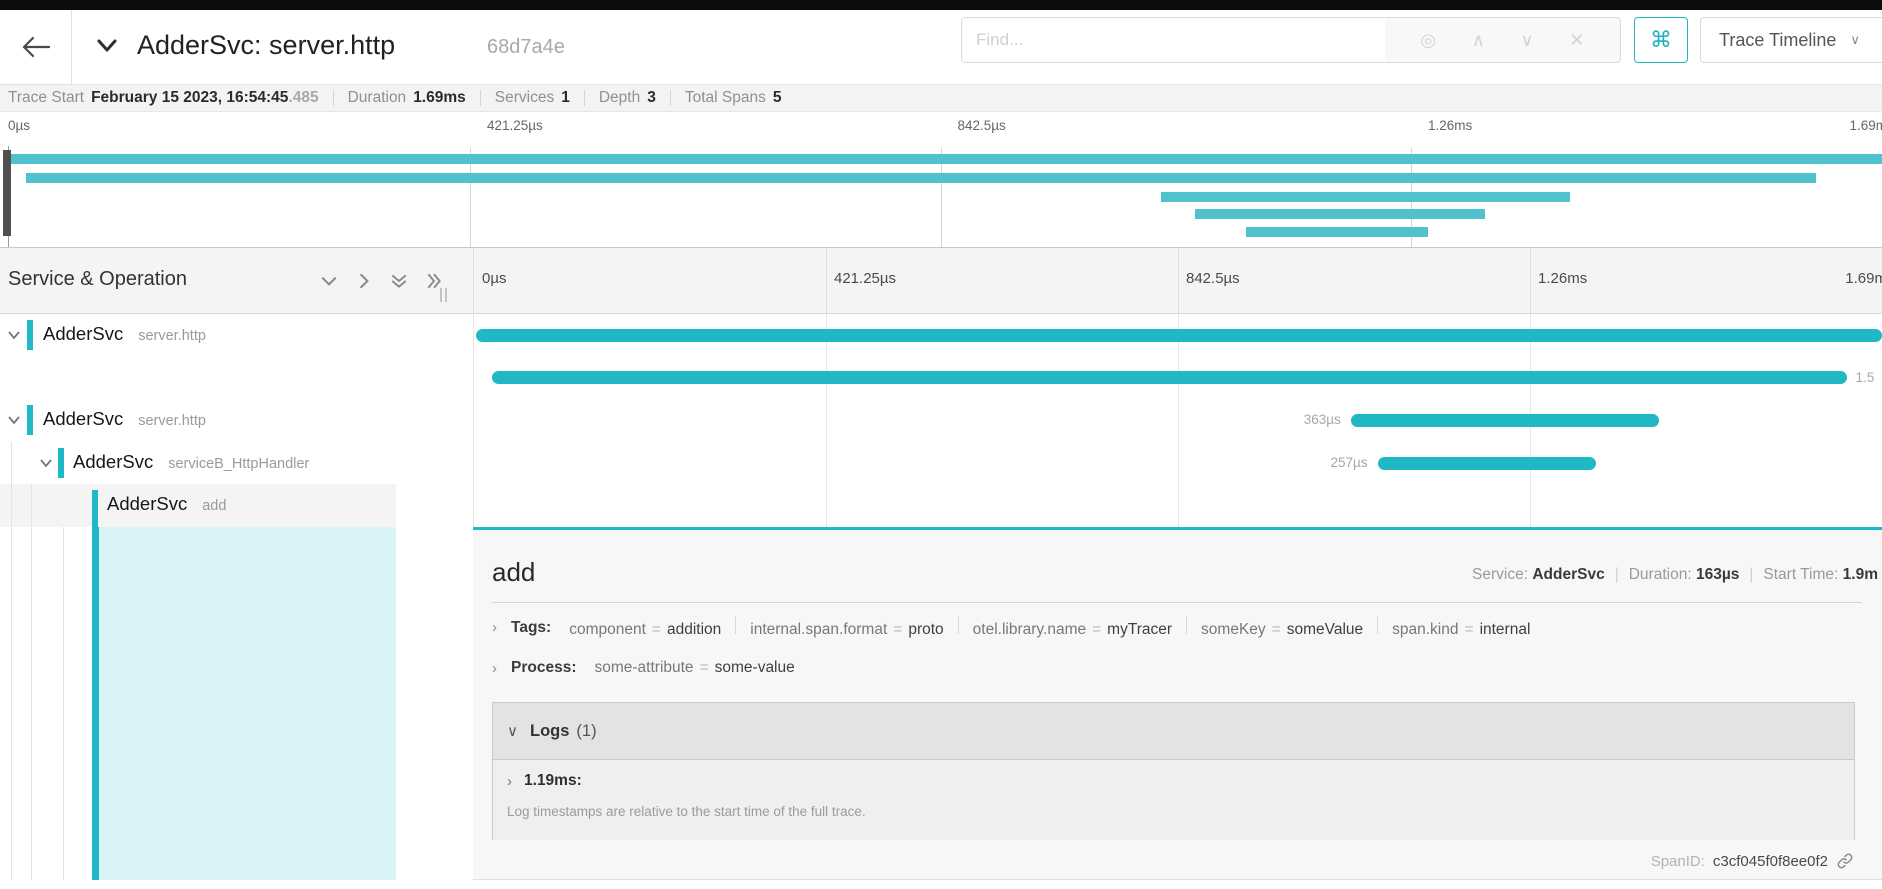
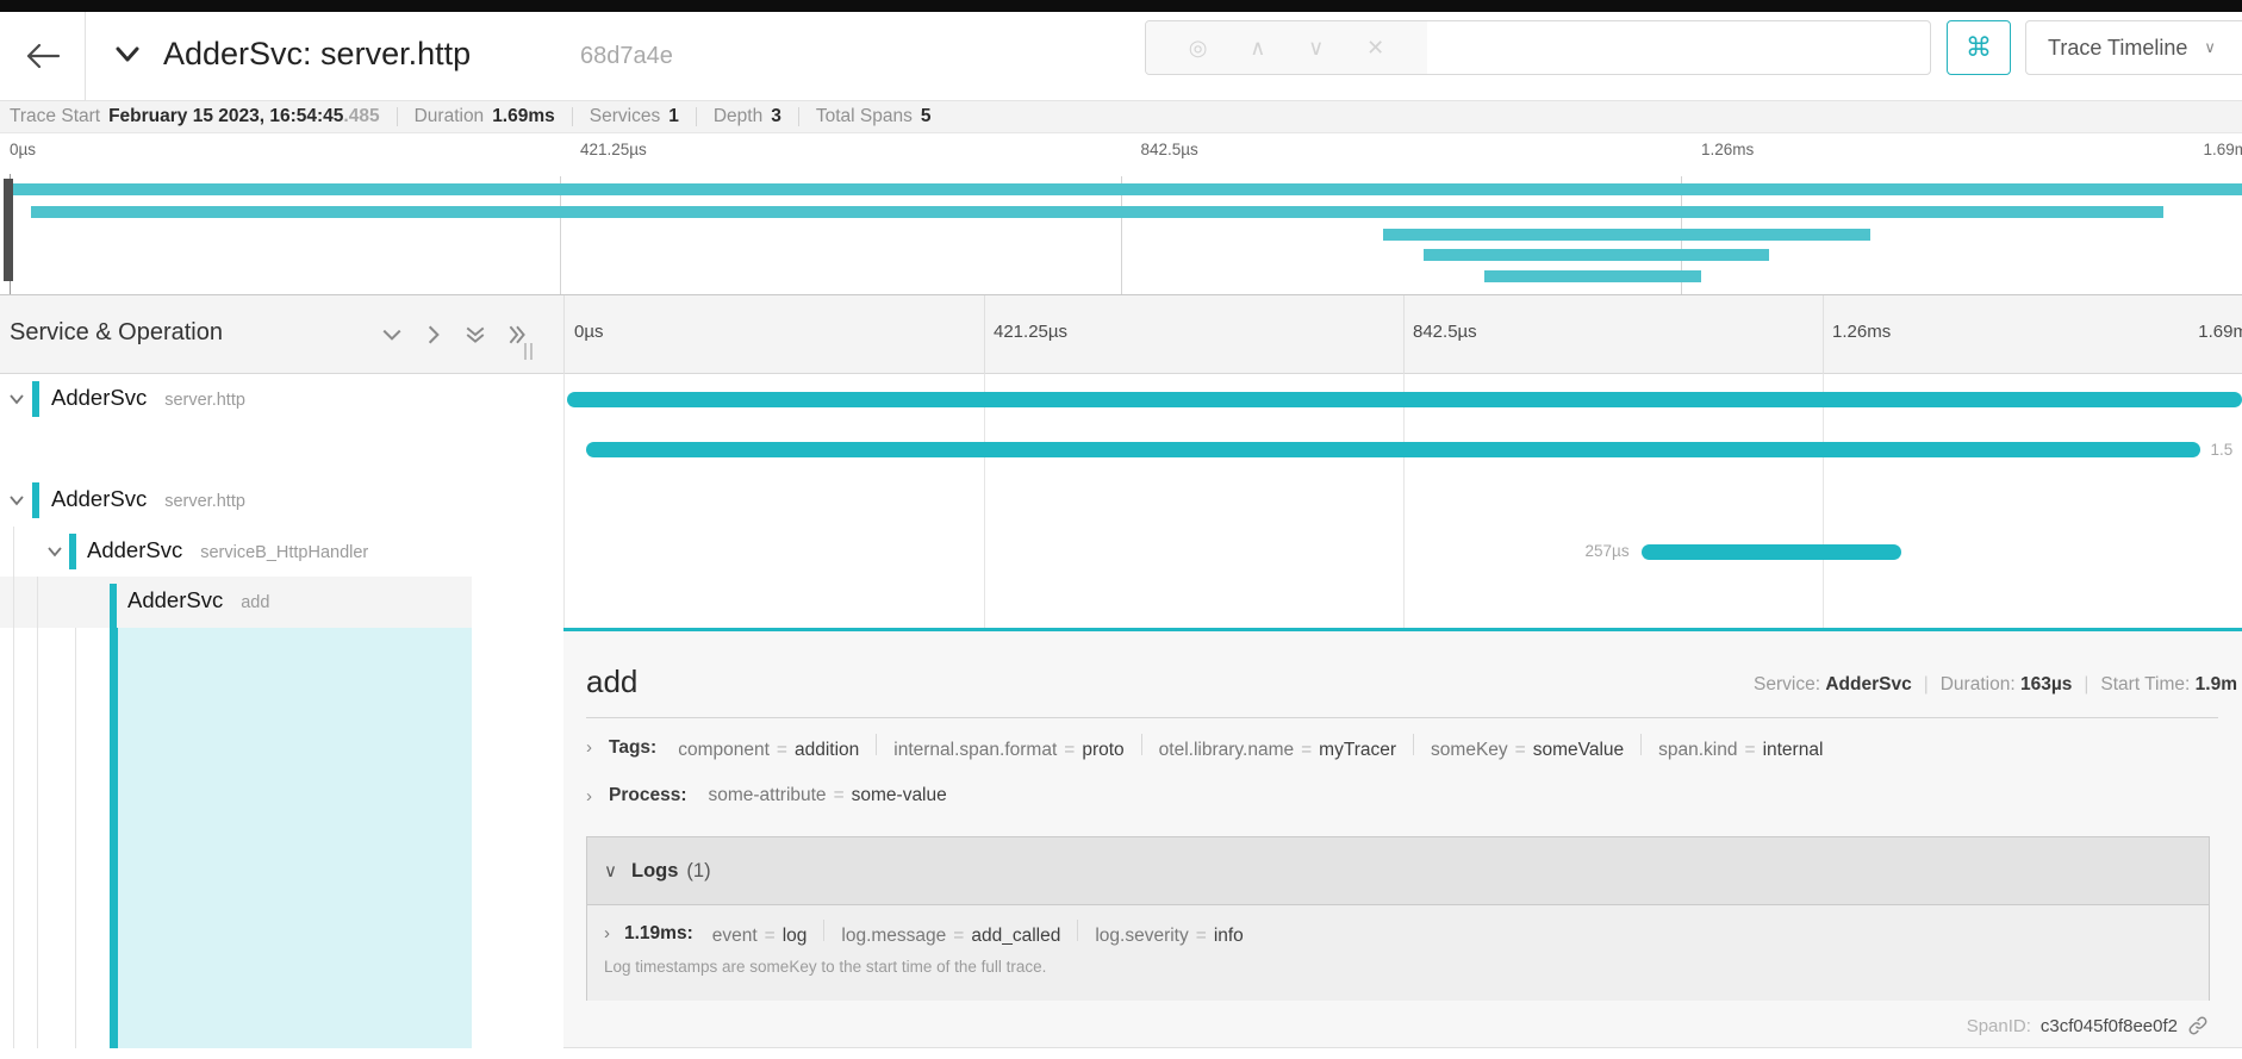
  AdderSvc: server.http
  68d7a4e
- Find...
  ◎
  ∧
  ∨
  ✕
  ⌘
  Trace Timeline
  ∨
  Trace Start
  February 15 2023, 16:54:45
  .485
  Duration
  1.69ms
  Services
  1
  Depth
  3
  Total Spans
  5
  0µs
  421.25µs
  842.5µs
  1.26ms
  1.69m
  Service & Operation
  0µs
  421.25µs
  842.5µs
  1.26ms
  1.69m
  AdderSvc server.http
  1.5
  AdderSvc server.http
- 363µs
  AdderSvc serviceB_HttpHandler
  257µs
  AdderSvc add
  add
  Service: AdderSvc | Duration: 163µs | Start Time: 1.9m
  ›
  Tags:
  component = addition internal.span.format = proto otel.library.name = myTracer someKey = someValue span.kind = internal
  ›
  Process:
  some-attribute = some-value
  ∨
  Logs
  (1)
  ›
  1.19ms:
+ event = log log.message = add_called log.severity = info
- Log timestamps are relative to the start time of the full trace.
+ Log timestamps are someKey to the start time of the full trace.
  SpanID:
  c3cf045f0f8ee0f2
